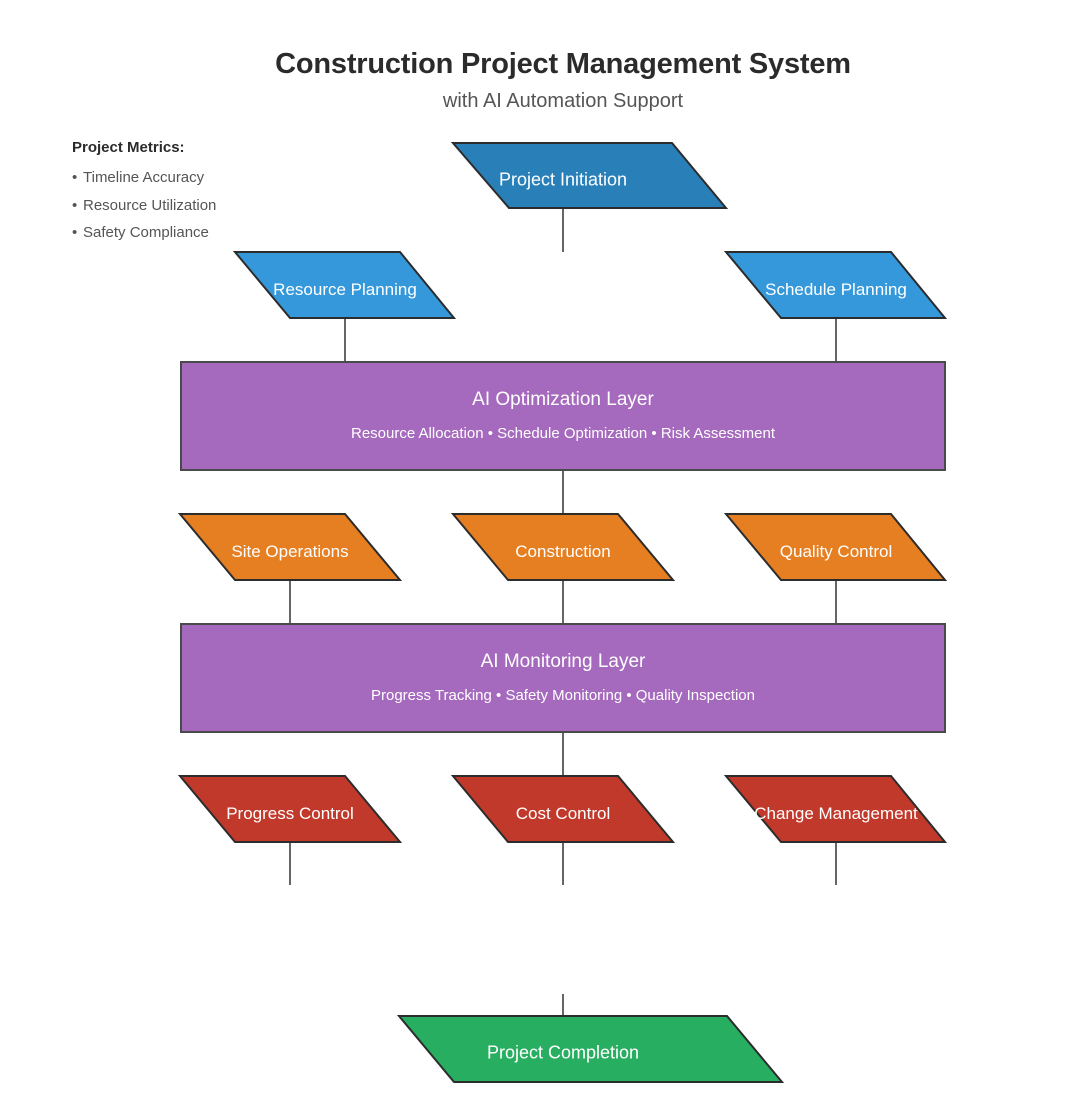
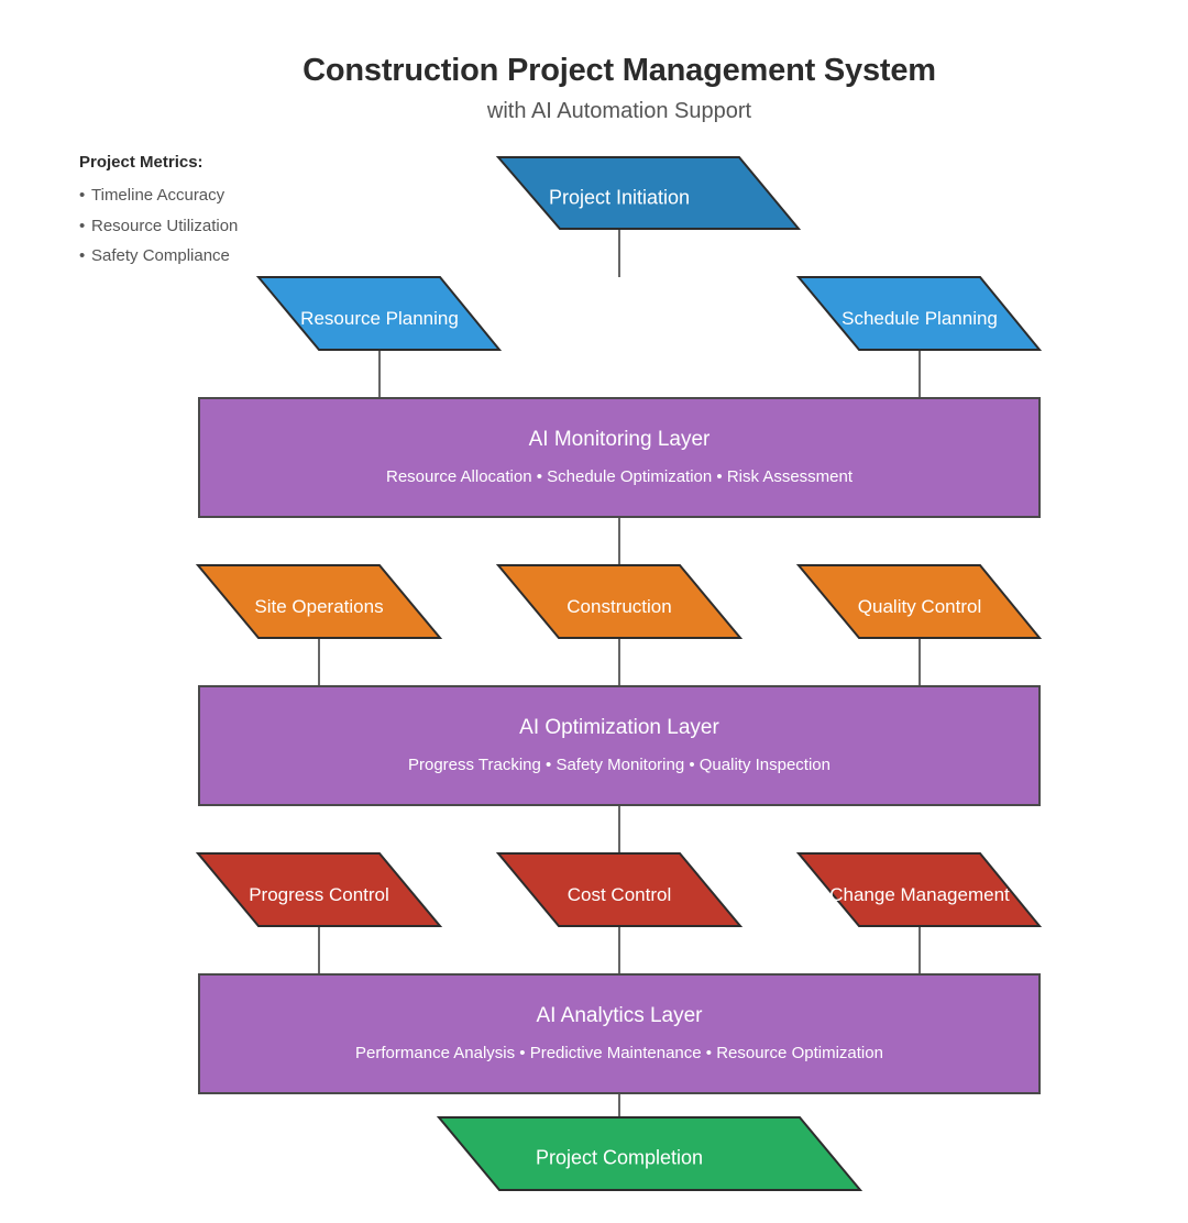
  Construction Project Management System
  with AI Automation Support
  Project Metrics:
  • Timeline Accuracy
  • Resource Utilization
  • Safety Compliance
  Project Initiation
  Resource Planning
  Schedule Planning
  Site Operations
  Construction
  Quality Control
  Progress Control
  Cost Control
  Change Management
  Project Completion
- AI Optimization Layer
+ AI Monitoring Layer
  Resource Allocation • Schedule Optimization • Risk Assessment
- AI Monitoring Layer
+ AI Optimization Layer
  Progress Tracking • Safety Monitoring • Quality Inspection
+ AI Analytics Layer
+ Performance Analysis • Predictive Maintenance • Resource Optimization
